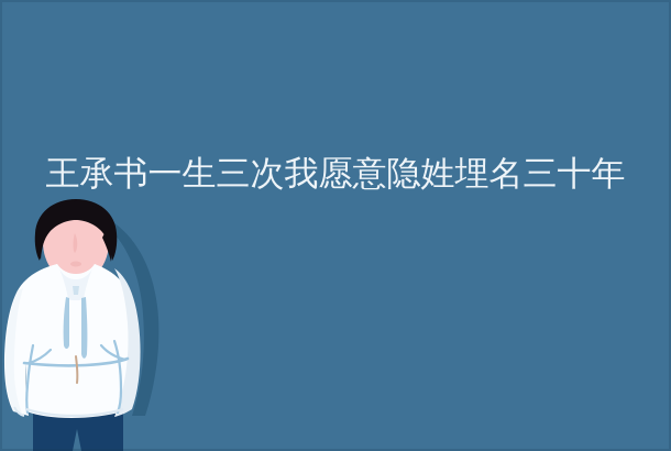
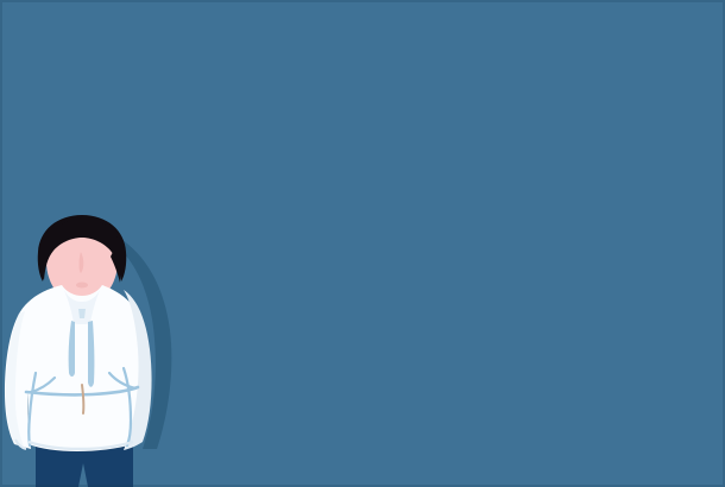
- 王承书一生三次我愿意隐姓埋名三十年
